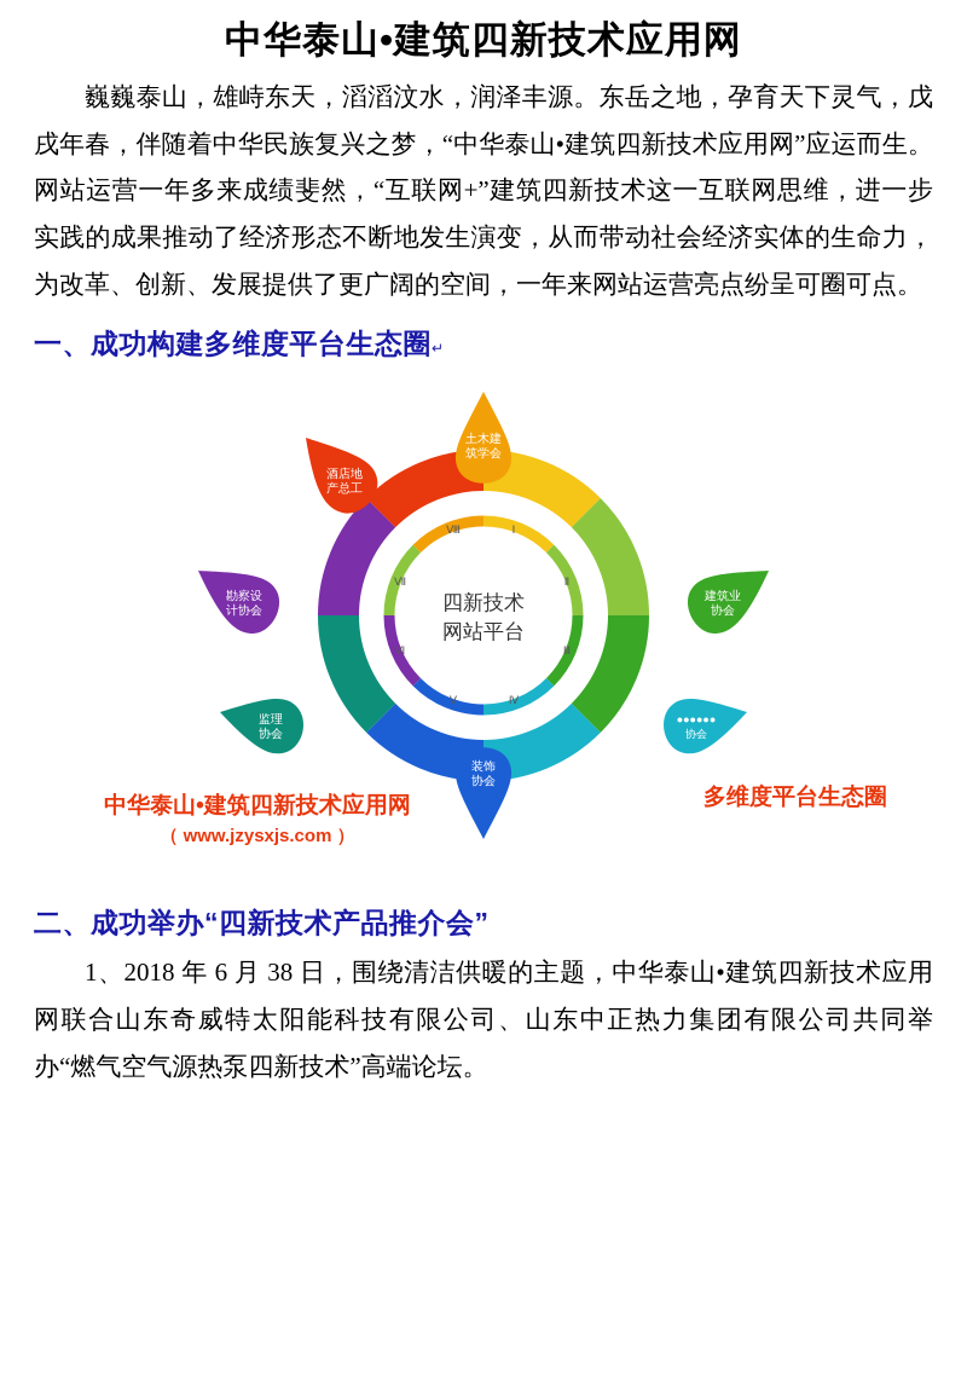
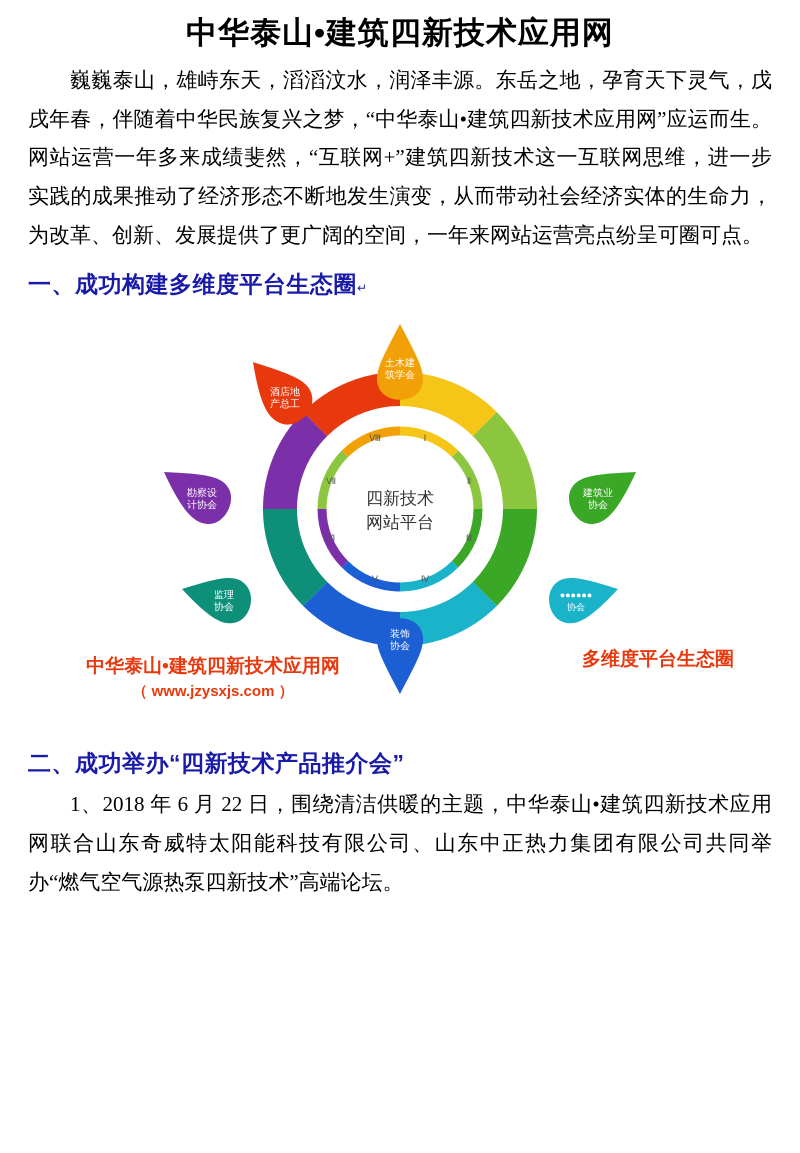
  中华泰山•建筑四新技术应用网
  巍巍泰山，雄峙东天，滔滔汶水，润泽丰源。东岳之地，孕育天下灵气，戊戌年春，伴随着中华民族复兴之梦，“中华泰山•建筑四新技术应用网”应运而生。网站运营一年多来成绩斐然，“互联网+”建筑四新技术这一互联网思维，进一步实践的成果推动了经济形态不断地发生演变，从而带动社会经济实体的生命力，为改革、创新、发展提供了更广阔的空间，一年来网站运营亮点纷呈可圈可点。
  一、成功构建多维度平台生态圈↵
  Ⅰ
  Ⅱ
  Ⅲ
  Ⅳ
  Ⅴ
  Ⅵ
  Ⅶ
  Ⅷ
  四新技术
  网站平台
  土木建筑学会
  建筑业协会
  ●●●●●● 协会
  装饰协会
  监理协会
  勘察设计协会
  酒店地产总工
  中华泰山•建筑四新技术应用网
  （ www.jzysxjs.com ）
  多维度平台生态圈
  二、成功举办“四新技术产品推介会”
- 1、2018 年 6 月 38 日，围绕清洁供暖的主题，中华泰山•建筑四新技术应用网联合山东奇威特太阳能科技有限公司、山东中正热力集团有限公司共同举办“燃气空气源热泵四新技术”高端论坛。
+ 1、2018 年 6 月 22 日，围绕清洁供暖的主题，中华泰山•建筑四新技术应用网联合山东奇威特太阳能科技有限公司、山东中正热力集团有限公司共同举办“燃气空气源热泵四新技术”高端论坛。
